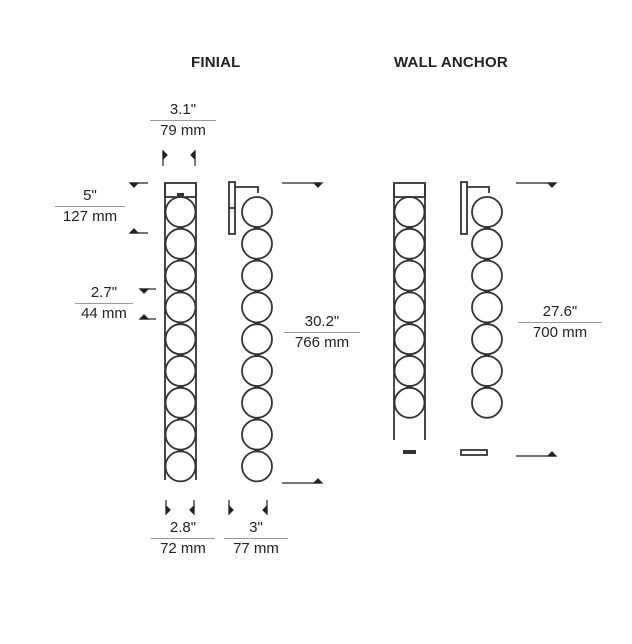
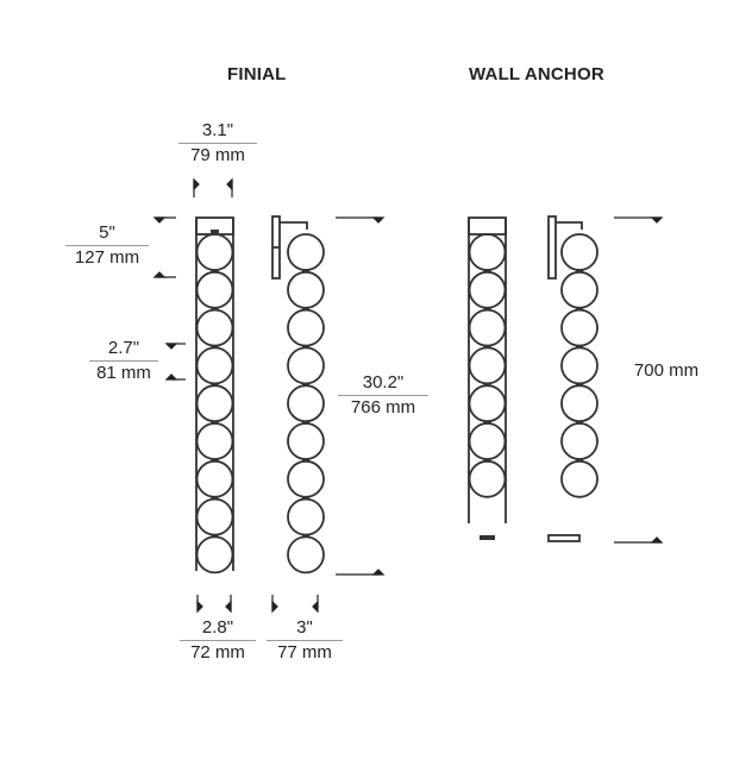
  FINIAL
  WALL ANCHOR
  3.1"
  79 mm
  5"
  127 mm
  2.7"
- 44 mm
+ 81 mm
  30.2"
  766 mm
  2.8"
  72 mm
  3"
  77 mm
- 27.6"
  700 mm
